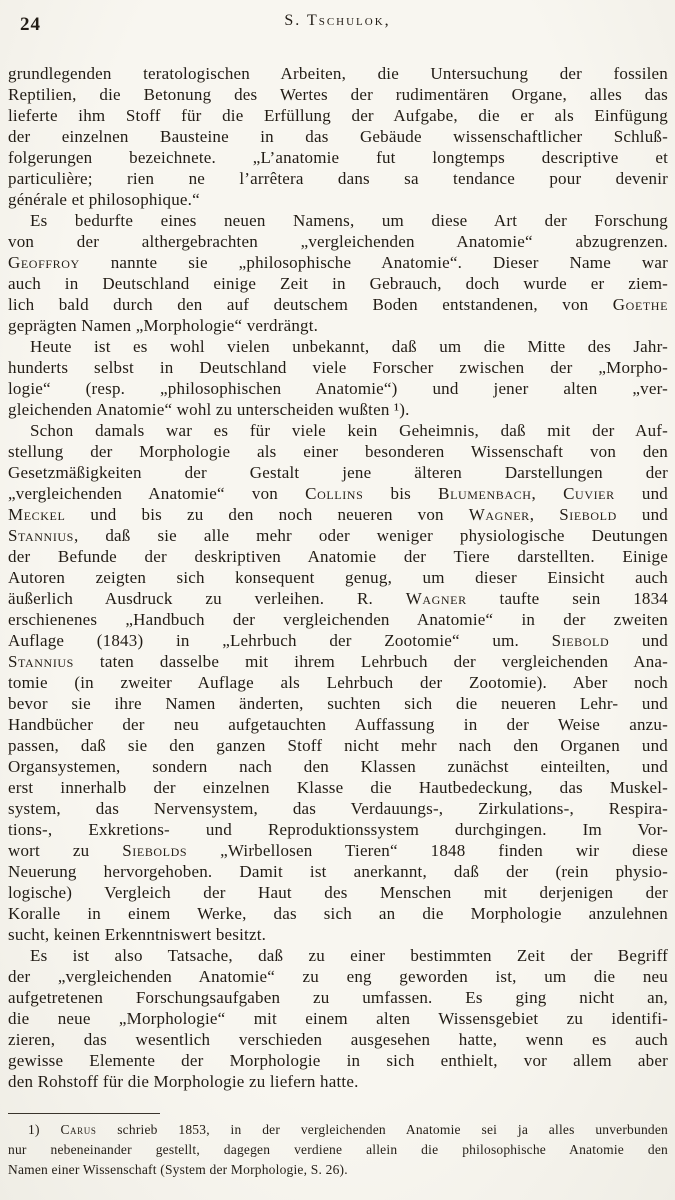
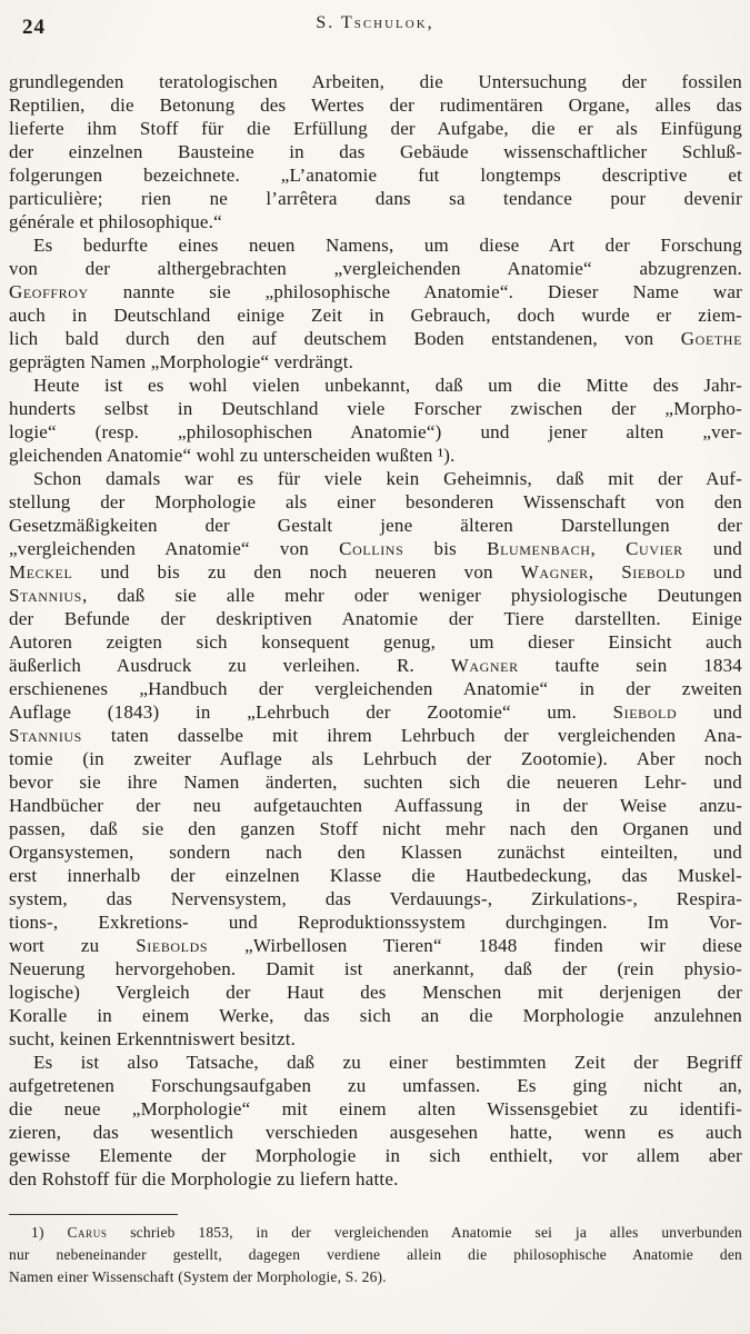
  24
  S. Tschulok,
  grundlegenden teratologischen Arbeiten, die Untersuchung der fossilen
  Reptilien, die Betonung des Wertes der rudimentären Organe, alles das
  lieferte ihm Stoff für die Erfüllung der Aufgabe, die er als Einfügung
  der einzelnen Bausteine in das Gebäude wissenschaftlicher Schluß-
  folgerungen bezeichnete. „L’anatomie fut longtemps descriptive et
  particulière; rien ne l’arrêtera dans sa tendance pour devenir
  générale et philosophique.“
  Es bedurfte eines neuen Namens, um diese Art der Forschung
  von der althergebrachten „vergleichenden Anatomie“ abzugrenzen.
  Geoffroy nannte sie „philosophische Anatomie“. Dieser Name war
  auch in Deutschland einige Zeit in Gebrauch, doch wurde er ziem-
  lich bald durch den auf deutschem Boden entstandenen, von Goethe
  geprägten Namen „Morphologie“ verdrängt.
  Heute ist es wohl vielen unbekannt, daß um die Mitte des Jahr-
  hunderts selbst in Deutschland viele Forscher zwischen der „Morpho-
  logie“ (resp. „philosophischen Anatomie“) und jener alten „ver-
  gleichenden Anatomie“ wohl zu unterscheiden wußten ¹).
  Schon damals war es für viele kein Geheimnis, daß mit der Auf-
  stellung der Morphologie als einer besonderen Wissenschaft von den
  Gesetzmäßigkeiten der Gestalt jene älteren Darstellungen der
  „vergleichenden Anatomie“ von Collins bis Blumenbach, Cuvier und
  Meckel und bis zu den noch neueren von Wagner, Siebold und
  Stannius, daß sie alle mehr oder weniger physiologische Deutungen
  der Befunde der deskriptiven Anatomie der Tiere darstellten. Einige
  Autoren zeigten sich konsequent genug, um dieser Einsicht auch
  äußerlich Ausdruck zu verleihen. R. Wagner taufte sein 1834
  erschienenes „Handbuch der vergleichenden Anatomie“ in der zweiten
  Auflage (1843) in „Lehrbuch der Zootomie“ um. Siebold und
  Stannius taten dasselbe mit ihrem Lehrbuch der vergleichenden Ana-
  tomie (in zweiter Auflage als Lehrbuch der Zootomie). Aber noch
  bevor sie ihre Namen änderten, suchten sich die neueren Lehr- und
  Handbücher der neu aufgetauchten Auffassung in der Weise anzu-
  passen, daß sie den ganzen Stoff nicht mehr nach den Organen und
  Organsystemen, sondern nach den Klassen zunächst einteilten, und
  erst innerhalb der einzelnen Klasse die Hautbedeckung, das Muskel-
  system, das Nervensystem, das Verdauungs-, Zirkulations-, Respira-
  tions-, Exkretions- und Reproduktionssystem durchgingen. Im Vor-
  wort zu Siebolds „Wirbellosen Tieren“ 1848 finden wir diese
  Neuerung hervorgehoben. Damit ist anerkannt, daß der (rein physio-
  logische) Vergleich der Haut des Menschen mit derjenigen der
  Koralle in einem Werke, das sich an die Morphologie anzulehnen
  sucht, keinen Erkenntniswert besitzt.
  Es ist also Tatsache, daß zu einer bestimmten Zeit der Begriff
- der „vergleichenden Anatomie“ zu eng geworden ist, um die neu
  aufgetretenen Forschungsaufgaben zu umfassen. Es ging nicht an,
  die neue „Morphologie“ mit einem alten Wissensgebiet zu identifi-
  zieren, das wesentlich verschieden ausgesehen hatte, wenn es auch
  gewisse Elemente der Morphologie in sich enthielt, vor allem aber
  den Rohstoff für die Morphologie zu liefern hatte.
  1) Carus schrieb 1853, in der vergleichenden Anatomie sei ja alles unverbunden
  nur nebeneinander gestellt, dagegen verdiene allein die philosophische Anatomie den
  Namen einer Wissenschaft (System der Morphologie, S. 26).
